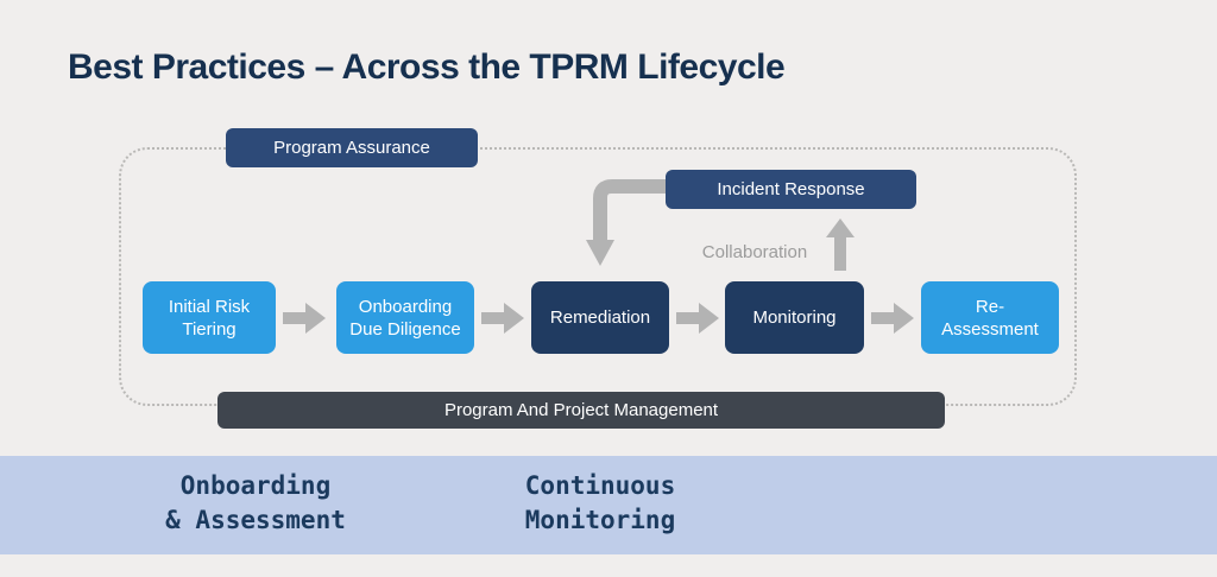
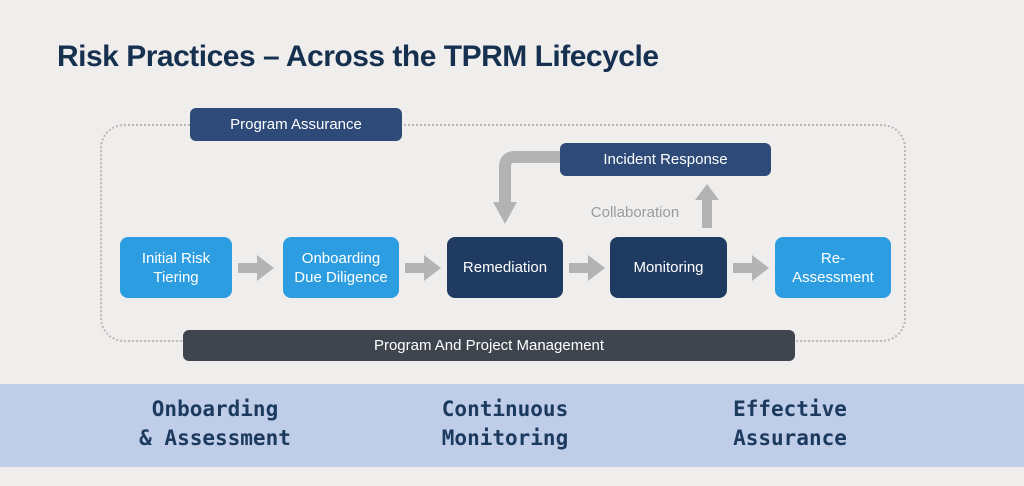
- Best Practices – Across the TPRM Lifecycle
+ Risk Practices – Across the TPRM Lifecycle
  Program Assurance
  Incident Response
  Collaboration
  Initial Risk
  Tiering
  Onboarding
  Due Diligence
  Remediation
  Monitoring
  Re-
  Assessment
  Program And Project Management
  Onboarding
  & Assessment
  Continuous
  Monitoring
+ Effective
+ Assurance
